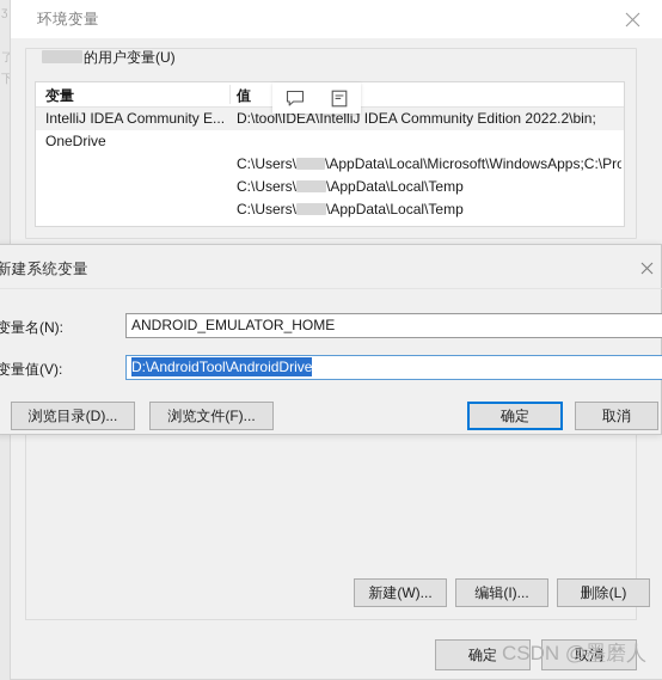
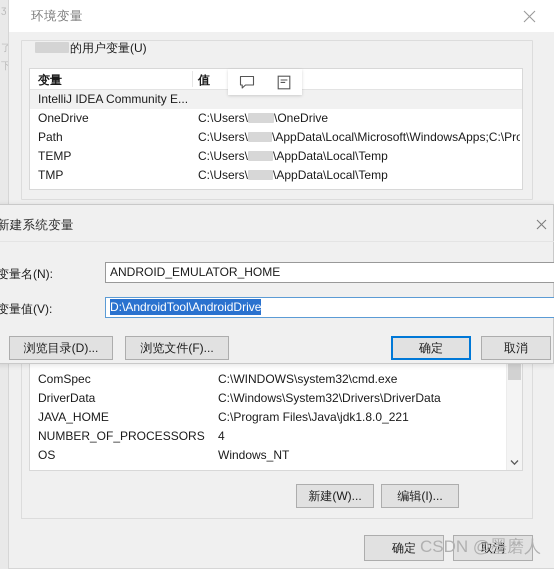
  ʒ
  了
  下
  环境变量
  的用户变量(U)
  变量
  值
  IntelliJ IDEA Community E...
- D:\tool\IDEA\IntelliJ IDEA Community Edition 2022.2\bin;
  OneDrive
+ C:\Users\ \OneDrive
+ Path
  C:\Users\ \AppData\Local\Microsoft\WindowsApps;C:\Pro
+ TEMP
  C:\Users\ \AppData\Local\Temp
+ TMP
  C:\Users\ \AppData\Local\Temp
+ ComSpec
+ C:\WINDOWS\system32\cmd.exe
+ DriverData
+ C:\Windows\System32\Drivers\DriverData
+ JAVA_HOME
+ C:\Program Files\Java\jdk1.8.0_221
+ NUMBER_OF_PROCESSORS
+ 4
+ OS
+ Windows_NT
  新建(W)...
  编辑(I)...
- 删除(L)
  确定
  取消
  新建系统变量
  变量名(N):
  ANDROID_EMULATOR_HOME
  变量值(V):
  D:\AndroidTool\AndroidDrive
  浏览目录(D)...
  浏览文件(F)...
  确定
  取消
  CSDN @墨磨人
